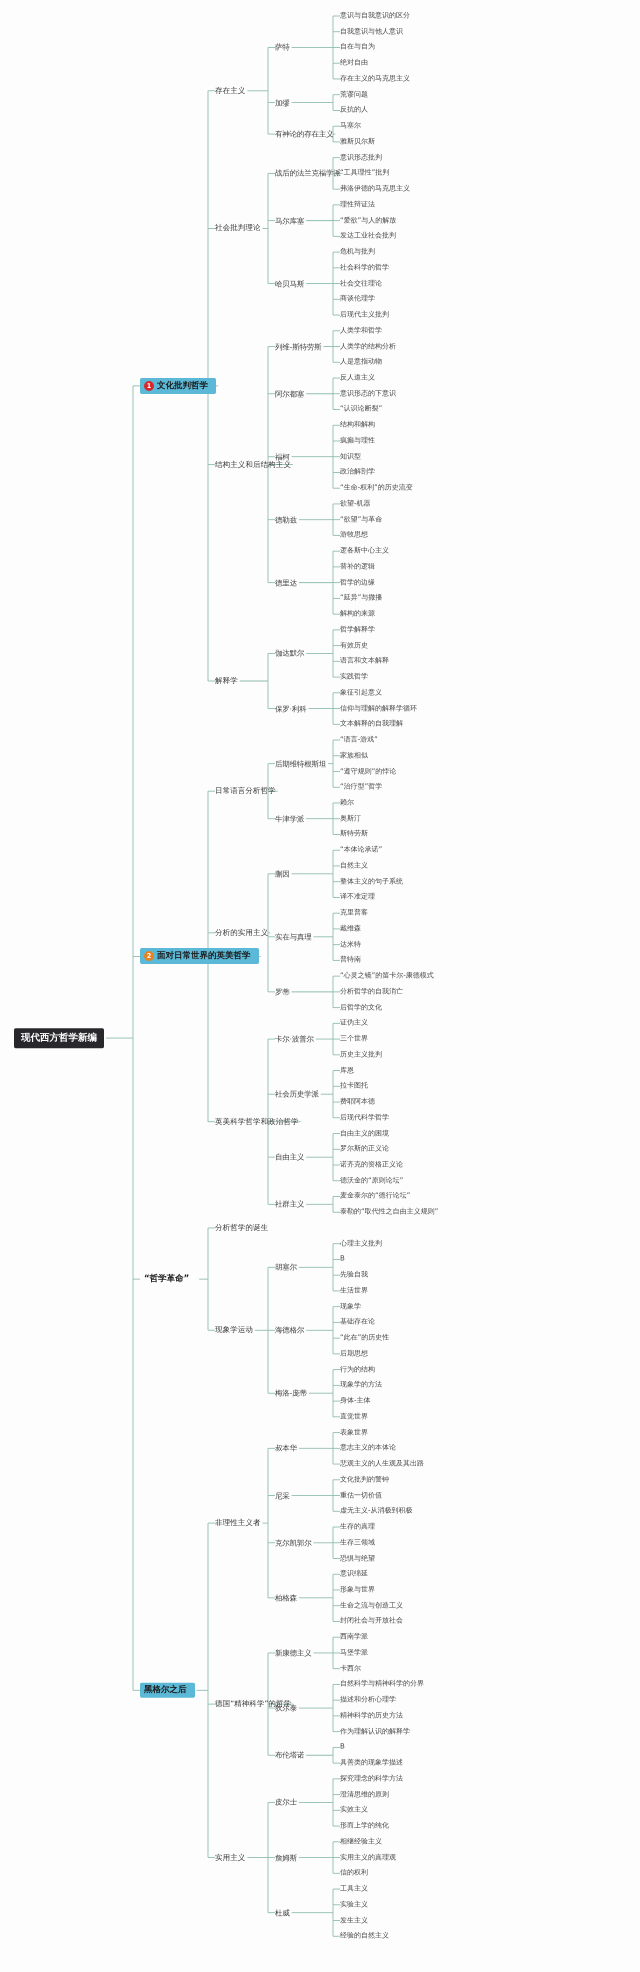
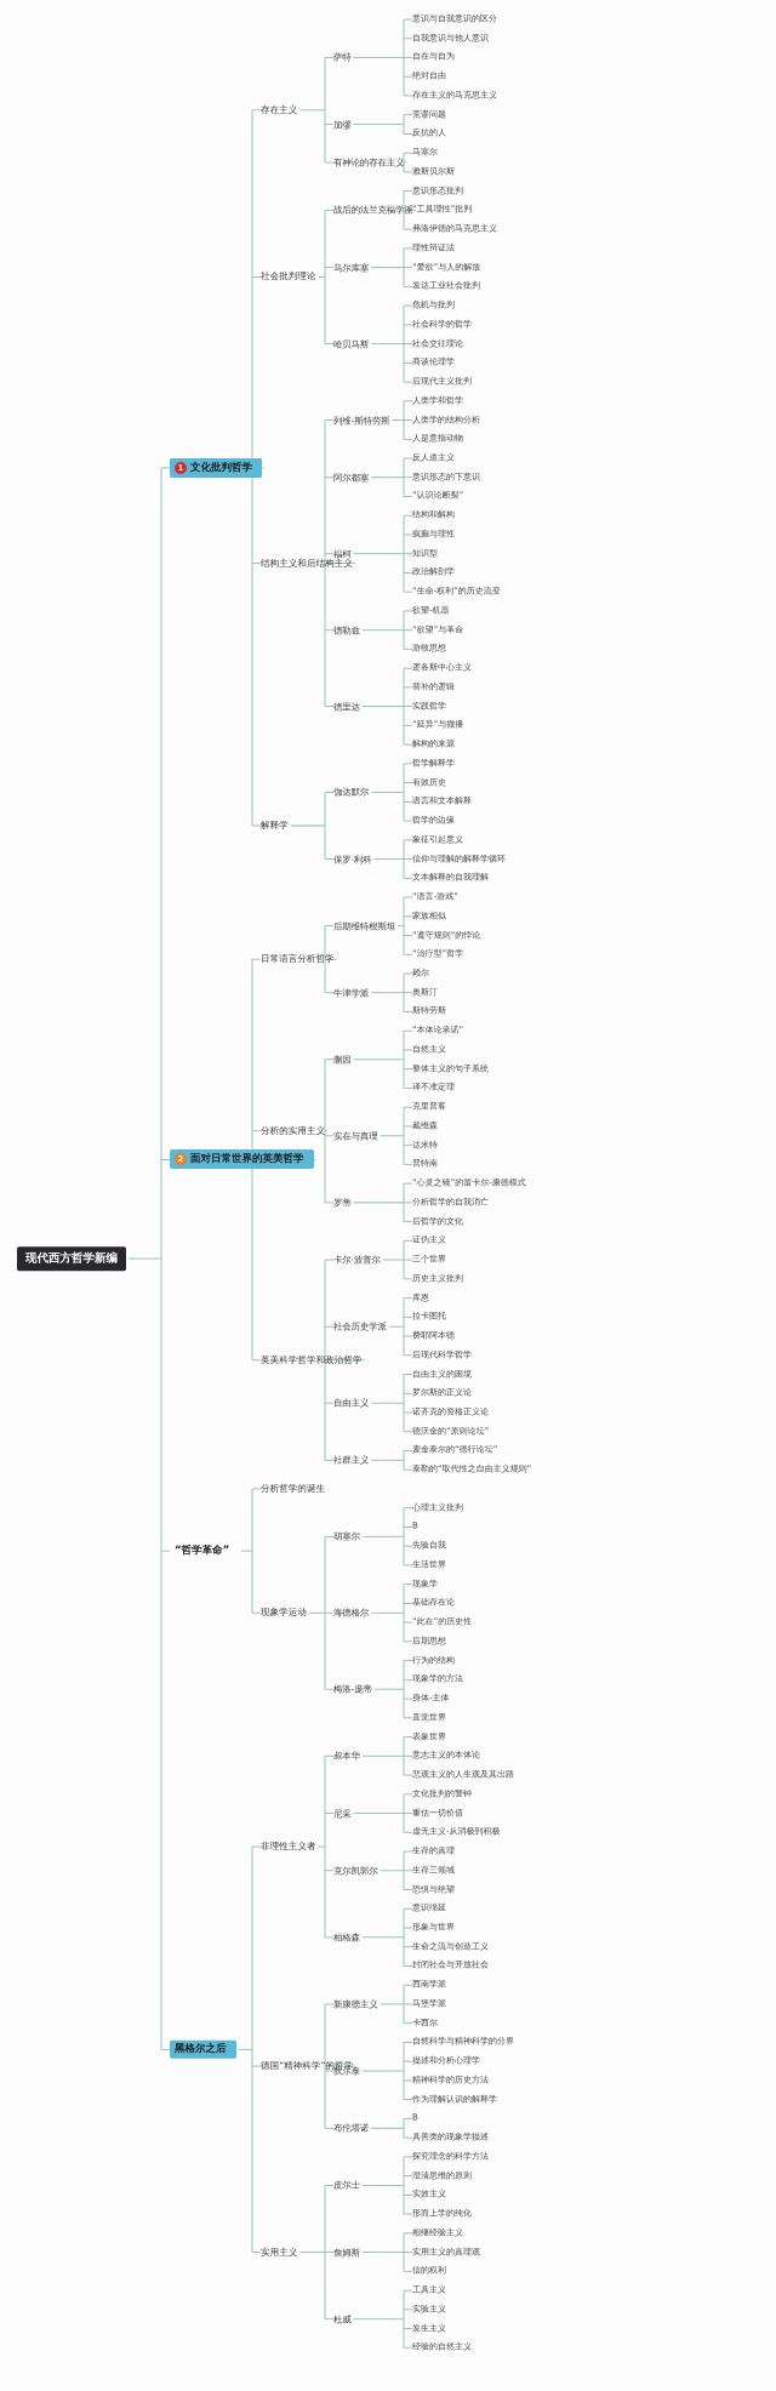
  现代西方哲学新编
  1
  文化批判哲学
  存在主义
  萨特
  意识与自我意识的区分
  自我意识与他人意识
  自在与自为
  绝对自由
  存在主义的马克思主义
  加缪
  荒谬问题
  反抗的人
  有神论的存在主义
  雅斯贝尔斯
  社会批判理论
  战后的法兰克福学派
  意识形态批判
  “工具理性”批判
  弗洛伊德的马克思主义
  马尔库塞
  理性辩证法
  “爱欲”与人的解放
  发达工业社会批判
  哈贝马斯
  危机与批判
  社会科学的哲学
  社会交往理论
  商谈伦理学
  后现代主义批判
  结构主义和后结构主义
  列维-斯特劳斯
  人类学和哲学
  人类学的结构分析
  人是意指动物
  阿尔都塞
  反人道主义
  意识形态的下意识
  “认识论断裂”
  福柯
  结构和解构
  疯癫与理性
  知识型
  政治解剖学
  “生命-权利”的历史流变
  德勒兹
  欲望-机器
  “欲望”与革命
  游牧思想
  德里达
  逻各斯中心主义
  替补的逻辑
- 哲学的边缘
+ 实践哲学
  “延异”与撒播
  解构的来源
  解释学
  伽达默尔
  哲学解释学
  有效历史
  语言和文本解释
- 实践哲学
+ 哲学的边缘
  保罗·利科
  象征引起意义
  信仰与理解的解释学循环
  文本解释的自我理解
  2
  面对日常世界的英美哲学
  日常语言分析哲学
  后期维特根斯坦
  “语言-游戏”
  家族相似
  “遵守规则”的悖论
  “治疗型”哲学
  牛津学派
  赖尔
  奥斯汀
  斯特劳斯
  分析的实用主义
  蒯因
  “本体论承诺”
  自然主义
  整体主义的句子系统
  译不准定理
  实在与真理
  克里普客
  戴维森
  达米特
  普特南
  罗蒂
  “心灵之镜”的笛卡尔-康德模式
  分析哲学的自我消亡
  后哲学的文化
  英美科学哲学和政治哲学
  卡尔·波普尔
  证伪主义
  三个世界
  历史主义批判
  社会历史学派
  库恩
  拉卡图托
  费耶阿本德
  后现代科学哲学
  自由主义
  自由主义的困境
  罗尔斯的正义论
  诺齐克的资格正义论
  德沃金的“原则论坛”
  社群主义
  麦金泰尔的“德行论坛”
  泰勒的“取代性之自由主义规则”
  “哲学革命”
  分析哲学的诞生
  现象学运动
  胡塞尔
  心理主义批判
  B
  先验自我
  生活世界
  海德格尔
  现象学
  基础存在论
  “此在”的历史性
  后期思想
  梅洛-庞蒂
  行为的结构
  现象学的方法
  身体-主体
  直觉世界
  黑格尔之后
  非理性主义者
  叔本华
  表象世界
  意志主义的本体论
  悲观主义的人生观及其出路
  尼采
  文化批判的警钟
  重估一切价值
  虚无主义-从消极到积极
  克尔凯郭尔
  生存的真理
  生存三领域
  恐惧与绝望
  柏格森
  意识绵延
  形象与世界
  生命之流与创造工义
  封闭社会与开放社会
  德国“精神科学”的哲学
  新康德主义
  西南学派
  马堡学派
  卡西尔
  狄尔泰
  自然科学与精神科学的分界
  描述和分析心理学
  精神科学的历史方法
  作为理解认识的解释学
  布伦塔诺
  B
  具善类的现象学描述
  实用主义
  皮尔士
  探究理念的科学方法
  澄清思维的原则
  实效主义
  形而上学的纯化
  詹姆斯
  相继经验主义
  实用主义的真理观
  信的权利
  杜威
  工具主义
  实验主义
  发生主义
  经验的自然主义
